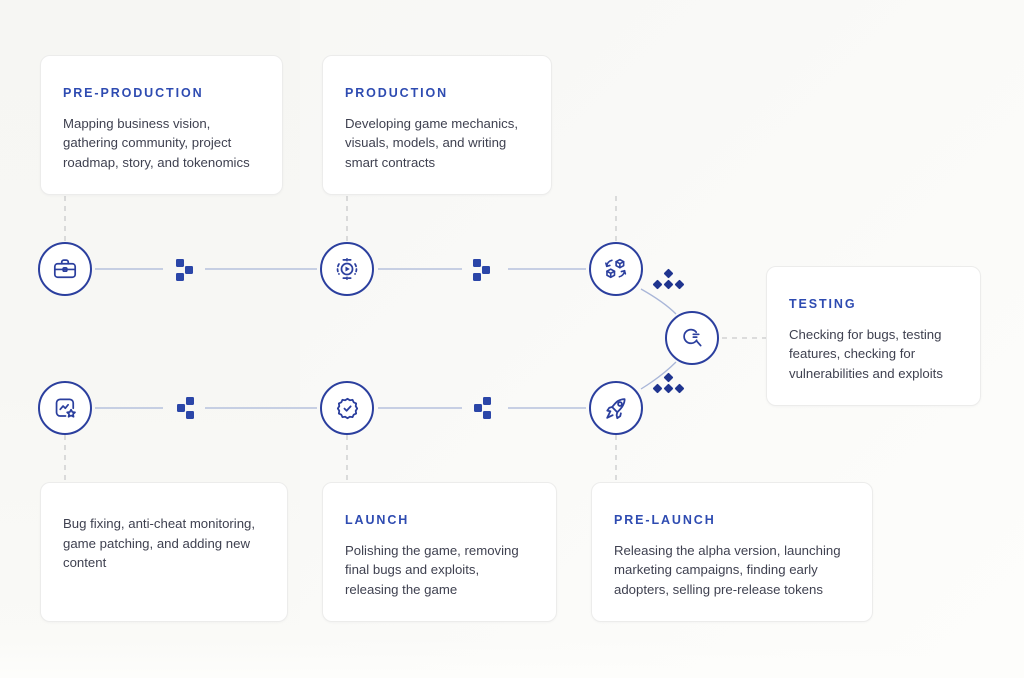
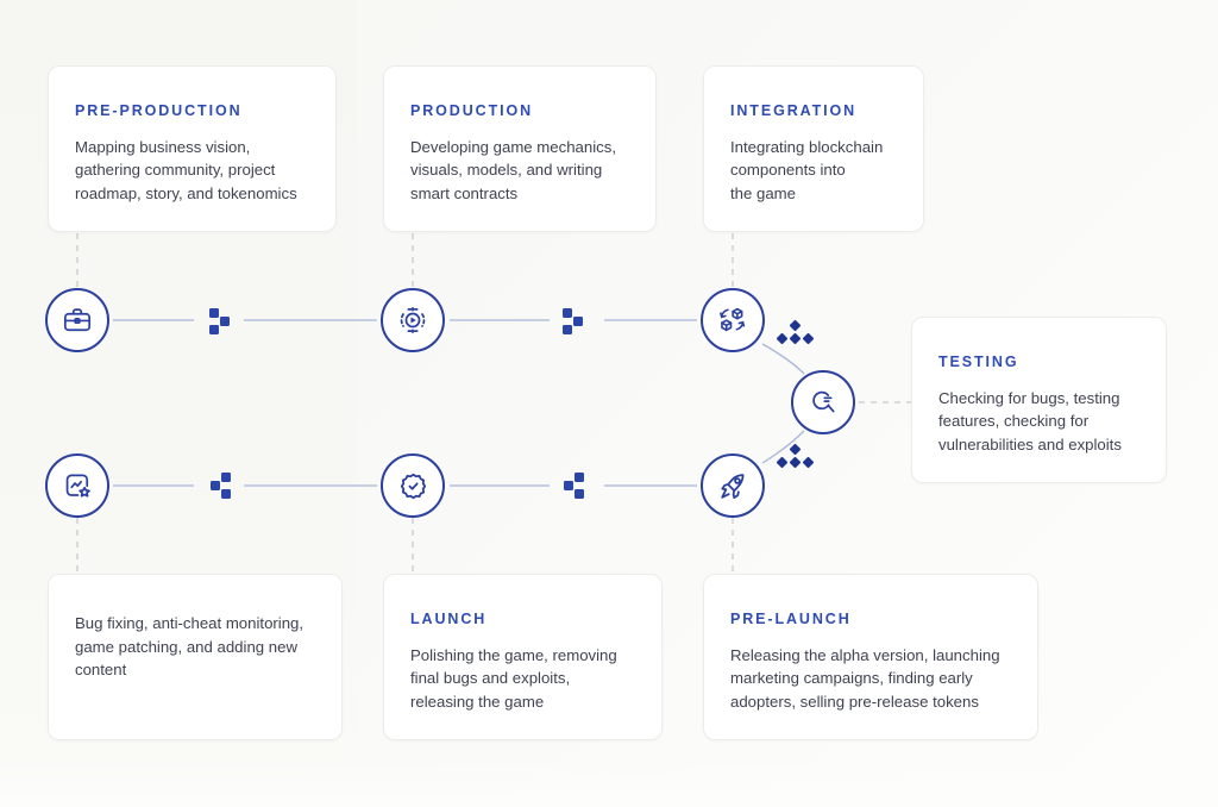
  PRE-PRODUCTION
  Mapping business vision,
  gathering community, project
  roadmap, story, and tokenomics
  PRODUCTION
  Developing game mechanics,
  visuals, models, and writing
  smart contracts
+ INTEGRATION
+ Integrating blockchain
+ components into
+ the game
  TESTING
  Checking for bugs, testing
  features, checking for
  vulnerabilities and exploits
  Bug fixing, anti-cheat monitoring,
  game patching, and adding new
  content
  LAUNCH
  Polishing the game, removing
  final bugs and exploits,
  releasing the game
  PRE-LAUNCH
  Releasing the alpha version, launching
  marketing campaigns, finding early
  adopters, selling pre-release tokens
